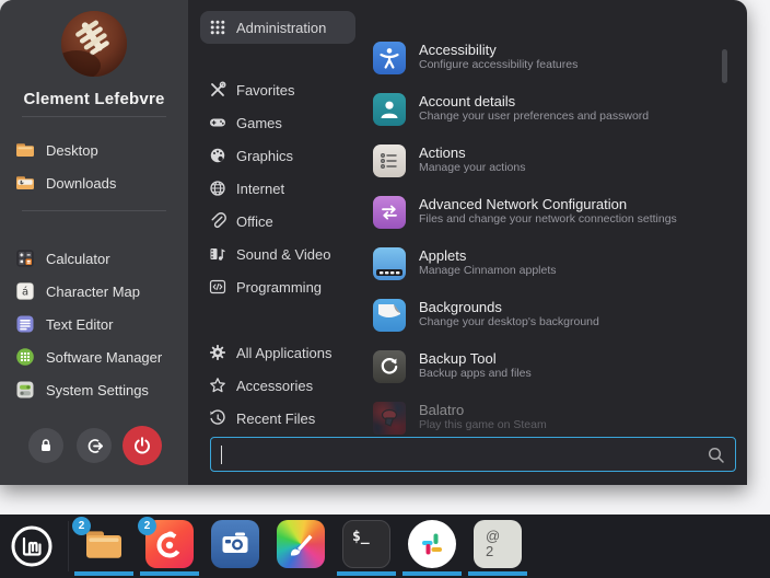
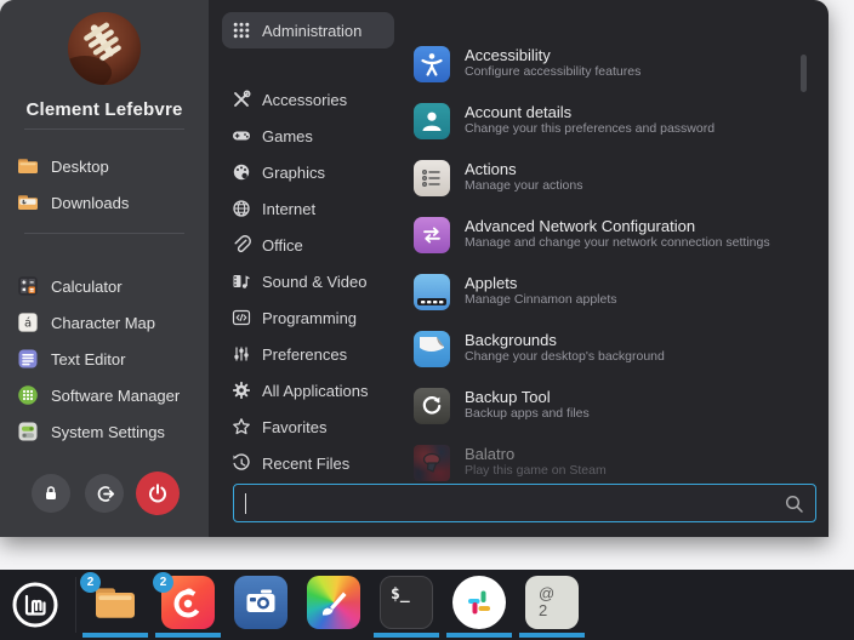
  Clement Lefebvre
  Desktop
  Downloads
  Calculator
  á
  Character Map
  Text Editor
  Software Manager
  System Settings
  Administration
- Favorites
+ Accessories
  Games
  Graphics
  Internet
  Office
  Sound & Video
  Programming
+ Preferences
  All Applications
- Accessories
+ Favorites
  Recent Files
  Accessibility
  Configure accessibility features
  Account details
- Change your user preferences and password
+ Change your this preferences and password
  Actions
  Manage your actions
  Advanced Network Configuration
- Files and change your network connection settings
+ Manage and change your network connection settings
  Applets
  Manage Cinnamon applets
  Backgrounds
  Change your desktop's background
  Backup Tool
  Backup apps and files
  Balatro
  Play this game on Steam
  2
  2
  $_
  @
  2
